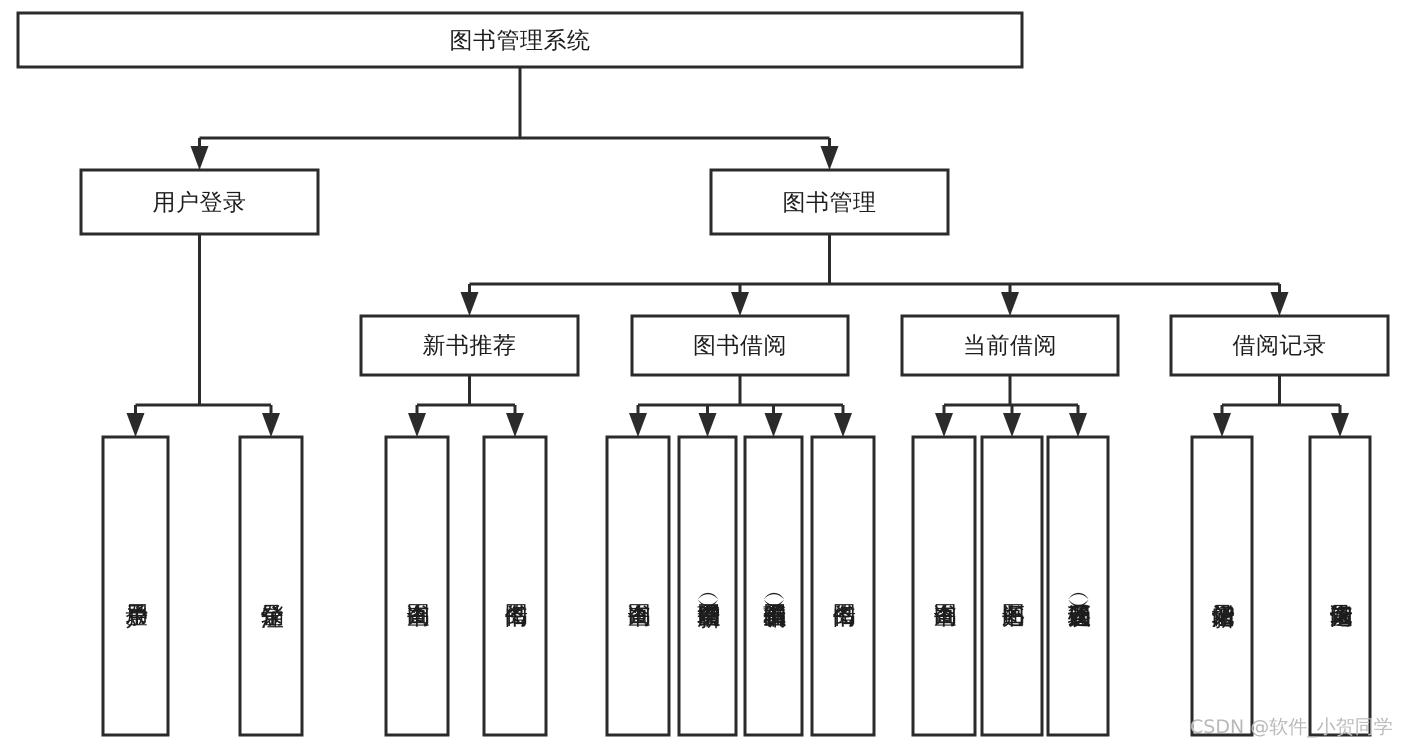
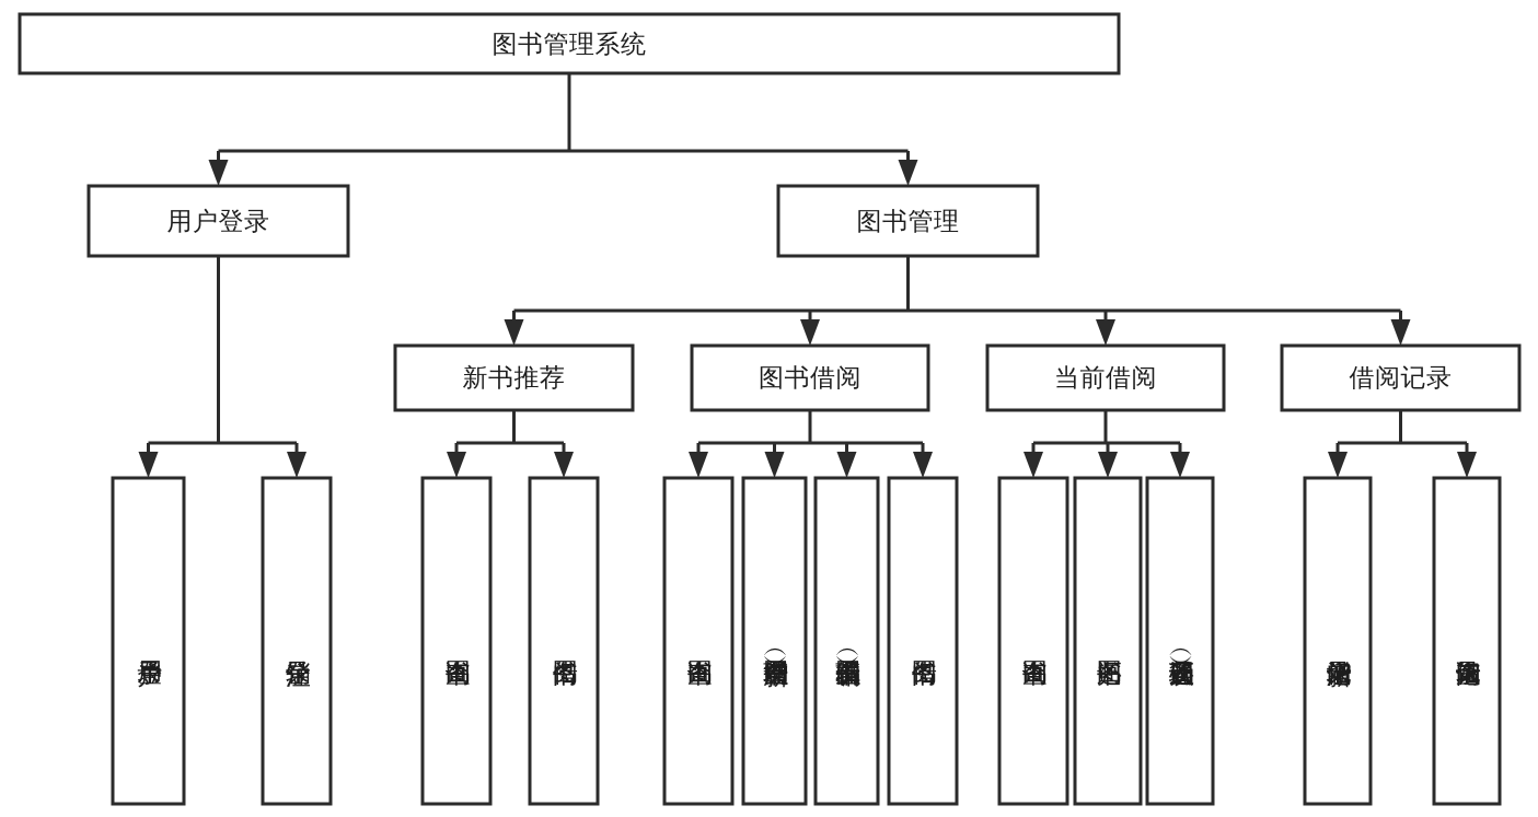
  图书管理系统
  用户登录
  图书管理
  新书推荐
  图书借阅
  当前借阅
  借阅记录
- CSDN @软件_小贺同学
